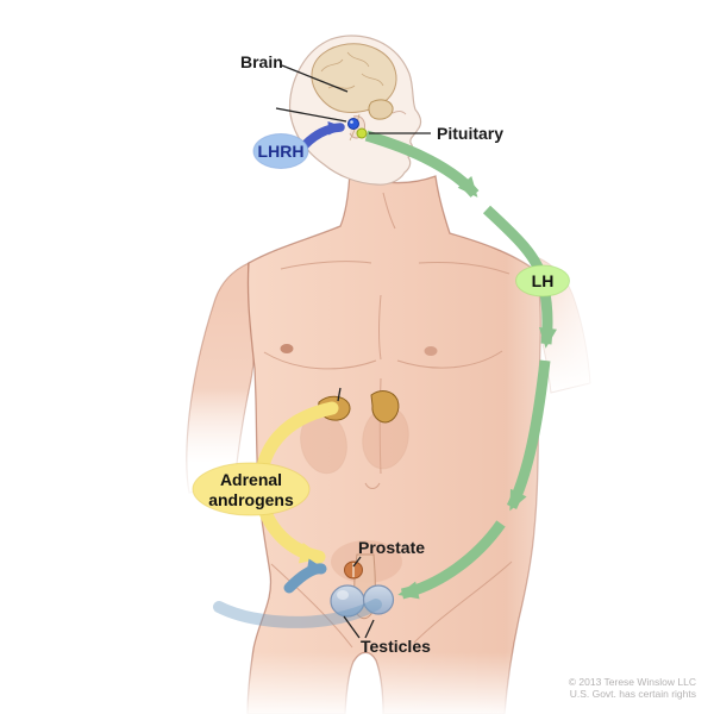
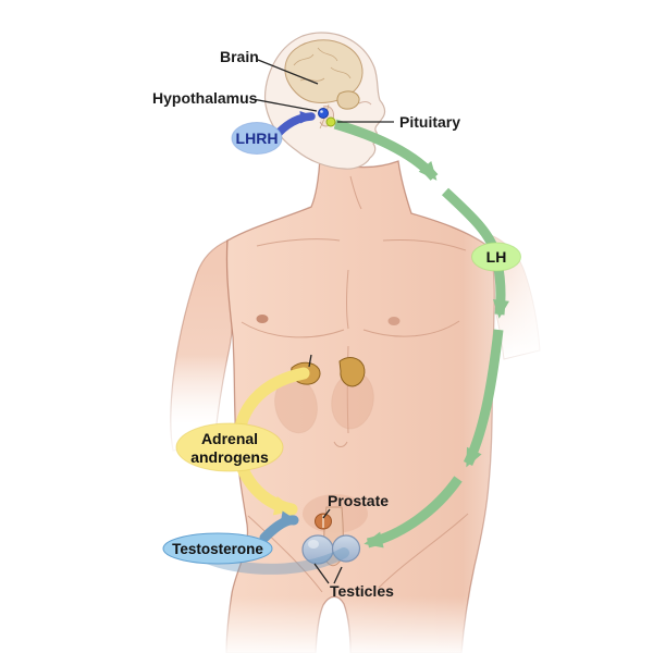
  LHRH
  LH
  Adrenal
  androgens
+ Testosterone
  Brain
+ Hypothalamus
  Pituitary
  Prostate
  Testicles
- © 2013 Terese Winslow LLC
- U.S. Govt. has certain rights
